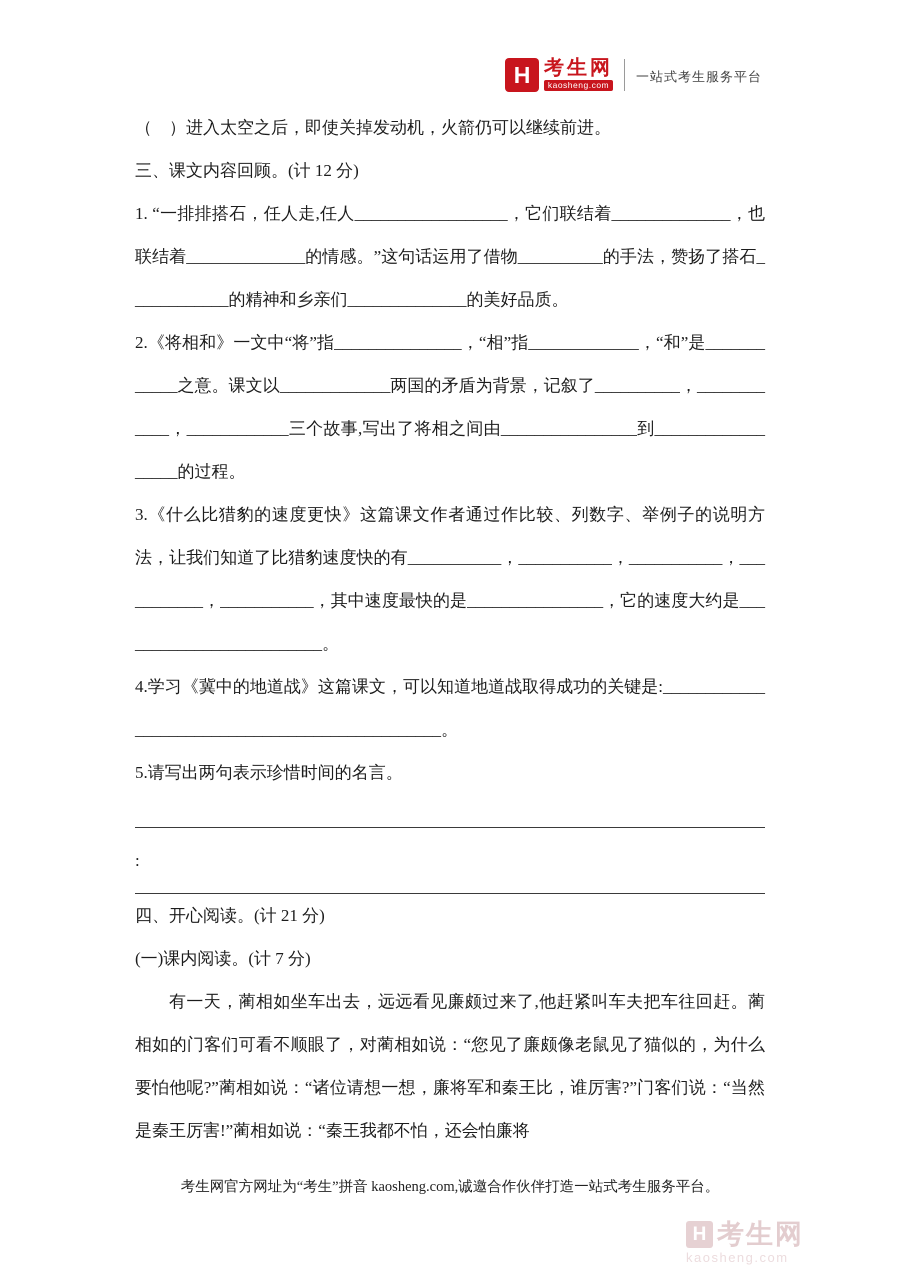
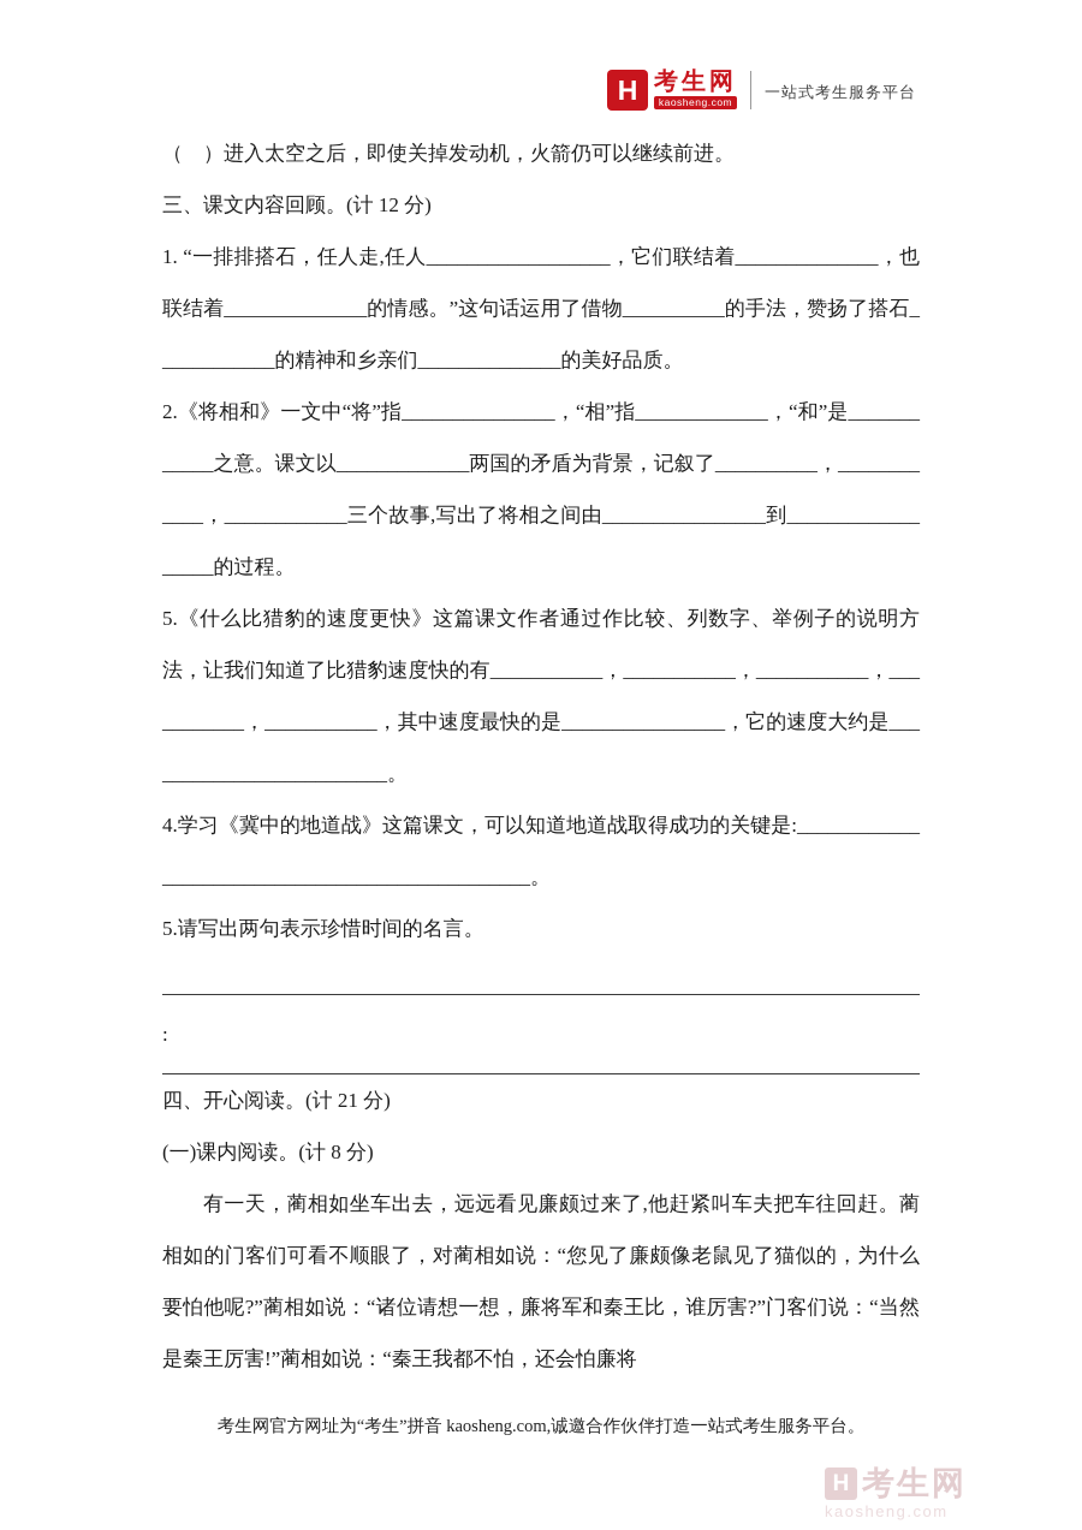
  H
  考生网
  kaosheng.com
  一站式考生服务平台
  （ ）进入太空之后，即使关掉发动机，火箭仍可以继续前进。
  三、课文内容回顾。(计 12 分)
  1. “一排排搭石，任人走,任人__________________，它们联结着______________，也联结着______________的情感。”这句话运用了借物__________的手法，赞扬了搭石____________的精神和乡亲们______________的美好品质。
  2.《将相和》一文中“将”指_______________，“相”指_____________，“和”是____________之意。课文以_____________两国的矛盾为背景，记叙了__________，____________，____________三个故事,写出了将相之间由________________到__________________的过程。
- 3.《什么比猎豹的速度更快》这篇课文作者通过作比较、列数字、举例子的说明方法，让我们知道了比猎豹速度快的有___________，___________，___________，___________，___________，其中速度最快的是________________，它的速度大约是_________________________。
+ 5.《什么比猎豹的速度更快》这篇课文作者通过作比较、列数字、举例子的说明方法，让我们知道了比猎豹速度快的有___________，___________，___________，___________，___________，其中速度最快的是________________，它的速度大约是_________________________。
  4.学习《冀中的地道战》这篇课文，可以知道地道战取得成功的关键是:________________________________________________。
  5.请写出两句表示珍惜时间的名言。
  :
  四、开心阅读。(计 21 分)
- (一)课内阅读。(计 7 分)
+ (一)课内阅读。(计 8 分)
  有一天，蔺相如坐车出去，远远看见廉颇过来了,他赶紧叫车夫把车往回赶。蔺相如的门客们可看不顺眼了，对蔺相如说：“您见了廉颇像老鼠见了猫似的，为什么要怕他呢?”蔺相如说：“诸位请想一想，廉将军和秦王比，谁厉害?”门客们说：“当然是秦王厉害!”蔺相如说：“秦王我都不怕，还会怕廉将
  考生网官方网址为“考生”拼音 kaosheng.com,诚邀合作伙伴打造一站式考生服务平台。
  H
  考生网
  kaosheng.com
